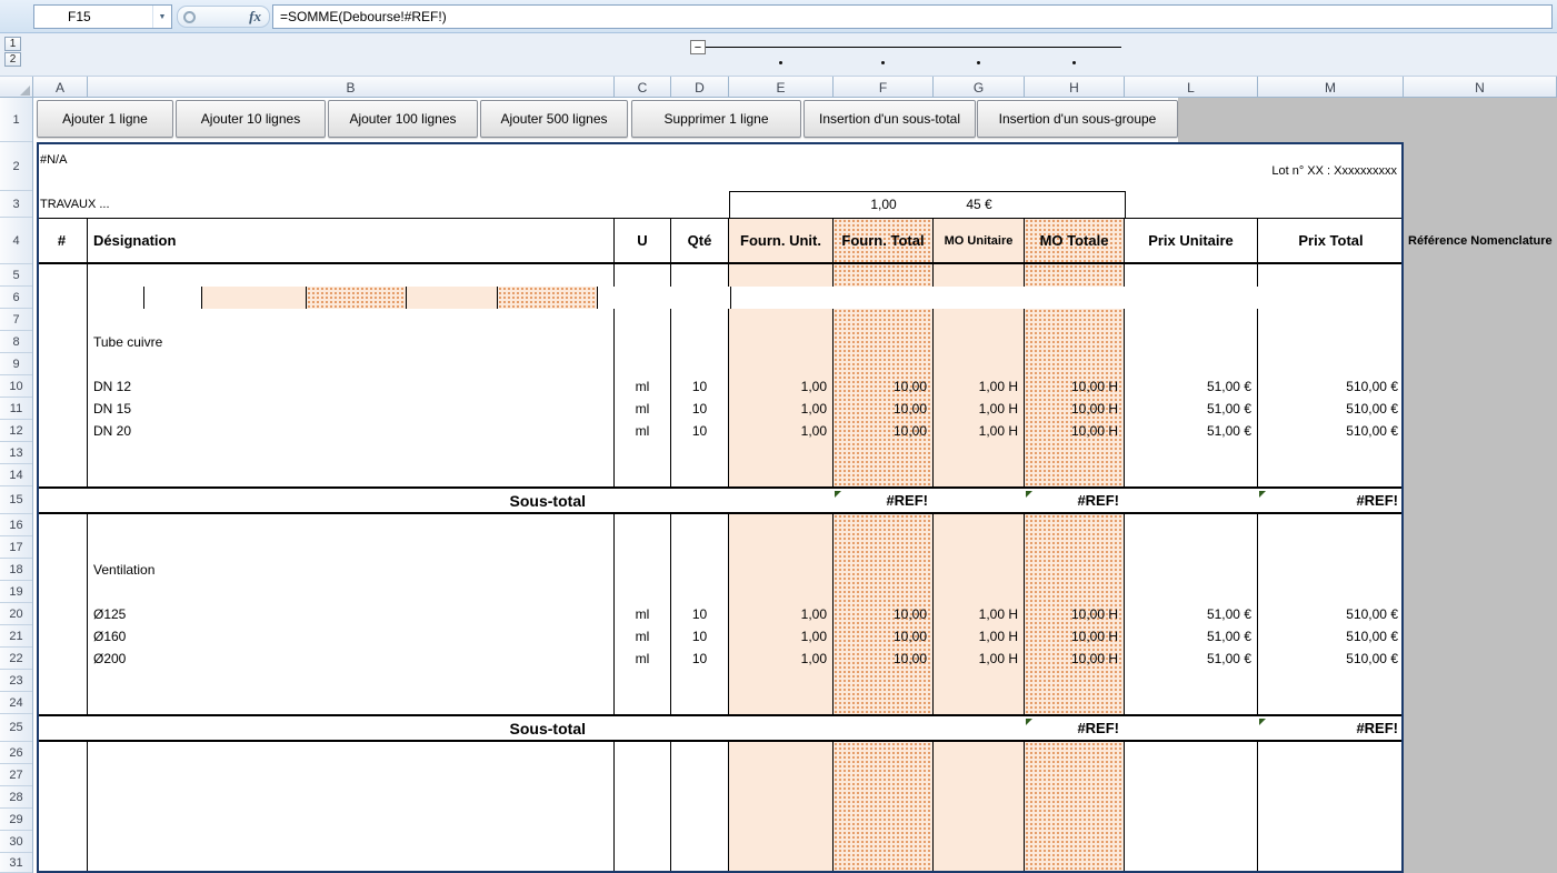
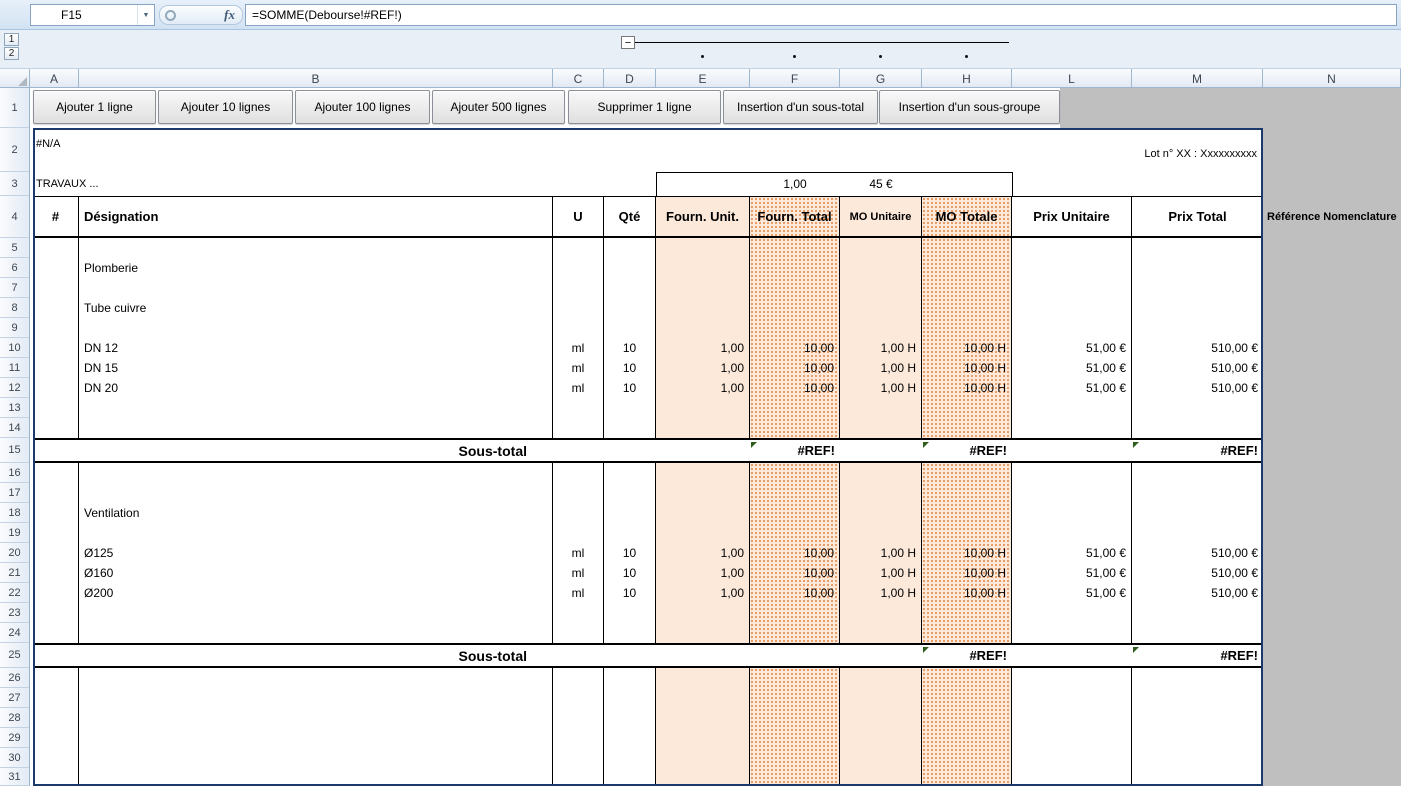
  F15
  fx
  =SOMME(Debourse!#REF!)
  1
  2
  −
  A
  B
  C
  D
  E
  F
  G
  H
  L
  M
  N
  1
  2
  3
  4
  5
  6
  7
  8
  9
  10
  11
  12
  13
  14
  15
  16
  17
  18
  19
  20
  21
  22
  23
  24
  25
  26
  27
  28
  29
  30
  31
  Référence Nomenclature
  #N/A
  Lot n° XX : Xxxxxxxxxx
  TRAVAUX ...
  1,00
  45 €
  Ajouter 1 ligne
  Ajouter 10 lignes
  Ajouter 100 lignes
  Ajouter 500 lignes
  Supprimer 1 ligne
  Insertion d'un sous-total
  Insertion d'un sous-groupe
  #
  Désignation
  U
  Qté
  Fourn. Unit.
  Fourn. Total
  MO Unitaire
  MO Totale
  Prix Unitaire
  Prix Total
+ Plomberie
  Tube cuivre
  DN 12
  ml
  10
  1,00
  10,00
  1,00 H
  10,00 H
  51,00 €
  510,00 €
  DN 15
  ml
  10
  1,00
  10,00
  1,00 H
  10,00 H
  51,00 €
  510,00 €
  DN 20
  ml
  10
  1,00
  10,00
  1,00 H
  10,00 H
  51,00 €
  510,00 €
  Sous-total
  #REF!
  #REF!
  #REF!
  Ventilation
  Ø125
  ml
  10
  1,00
  10,00
  1,00 H
  10,00 H
  51,00 €
  510,00 €
  Ø160
  ml
  10
  1,00
  10,00
  1,00 H
  10,00 H
  51,00 €
  510,00 €
  Ø200
  ml
  10
  1,00
  10,00
  1,00 H
  10,00 H
  51,00 €
  510,00 €
  Sous-total
  #REF!
  #REF!
